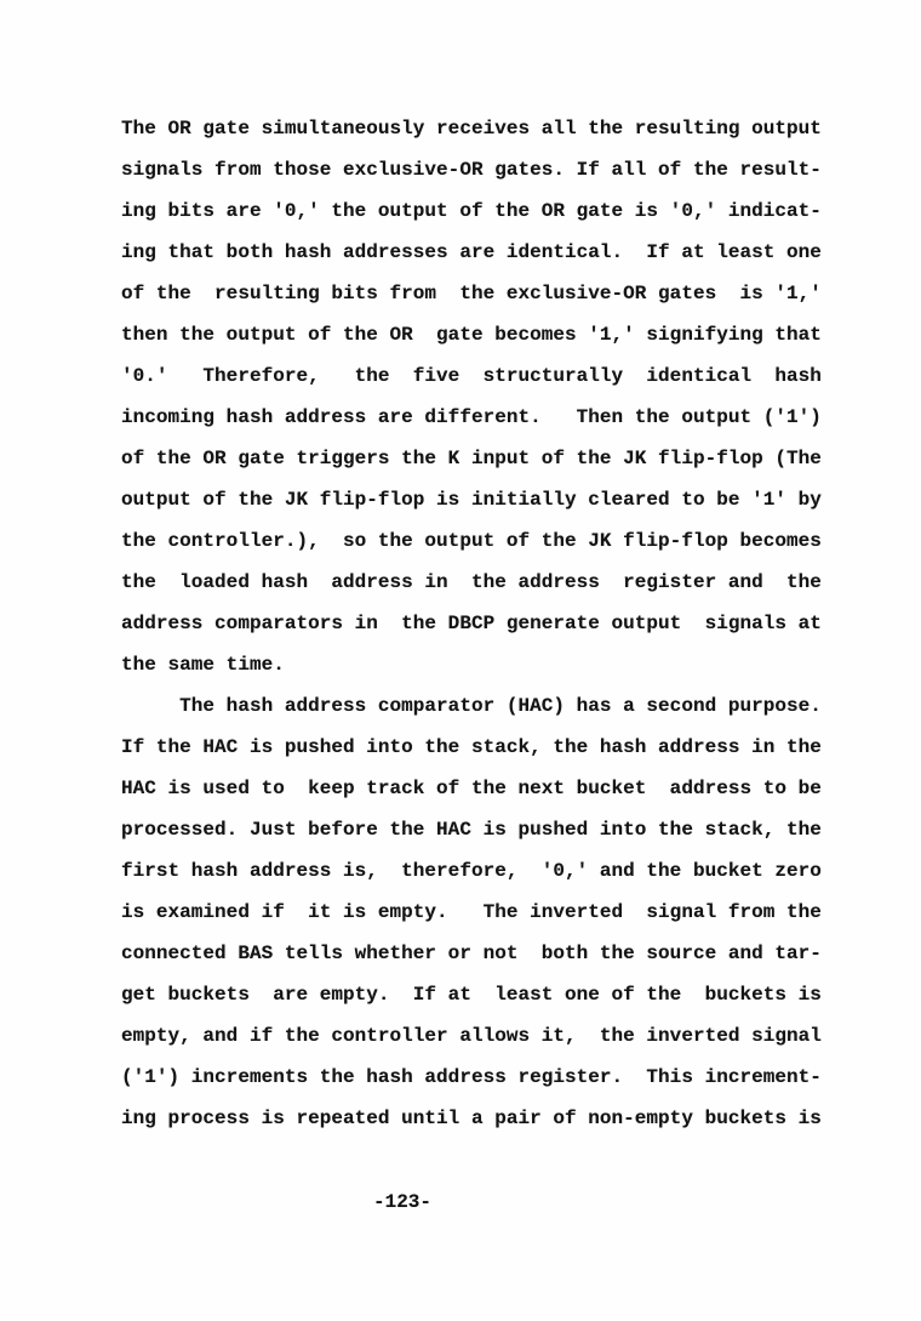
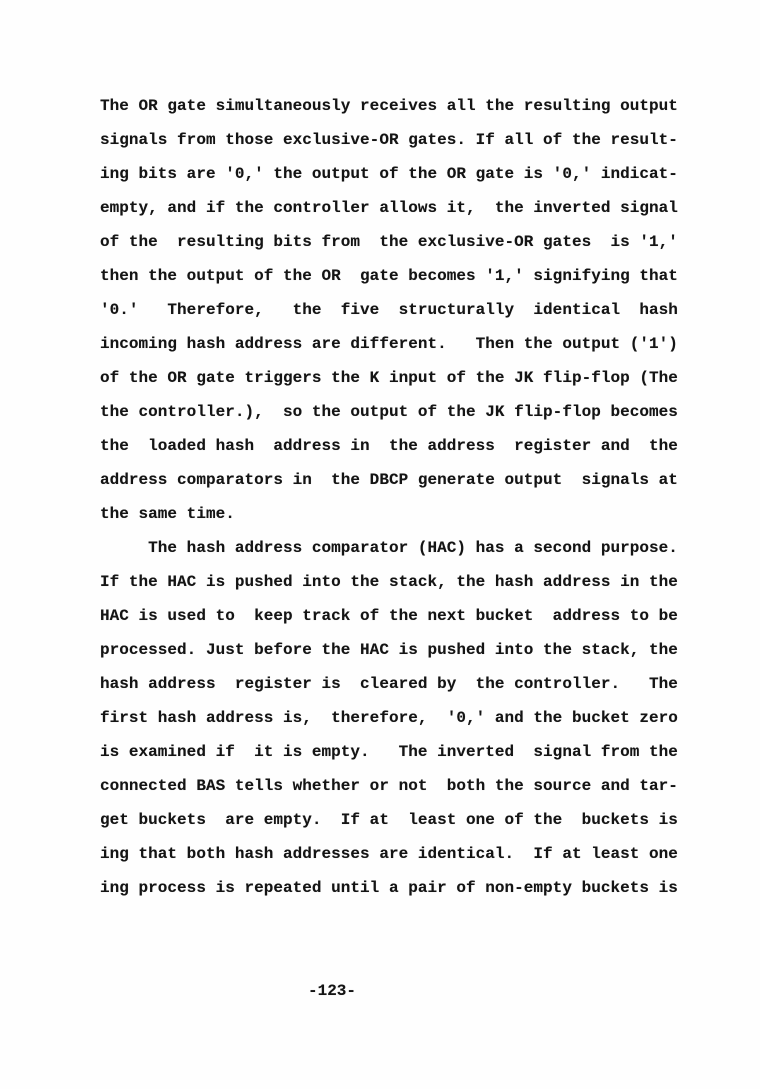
  The OR gate simultaneously receives all the resulting output
  signals from those exclusive-OR gates. If all of the result-
  ing bits are '0,' the output of the OR gate is '0,' indicat-
- ing that both hash addresses are identical. If at least one
+ empty, and if the controller allows it, the inverted signal
  of the resulting bits from the exclusive-OR gates is '1,'
  then the output of the OR gate becomes '1,' signifying that
  '0.' Therefore, the five structurally identical hash
  incoming hash address are different. Then the output ('1')
  of the OR gate triggers the K input of the JK flip-flop (The
- output of the JK flip-flop is initially cleared to be '1' by
  the controller.), so the output of the JK flip-flop becomes
  the loaded hash address in the address register and the
  address comparators in the DBCP generate output signals at
  the same time.
  The hash address comparator (HAC) has a second purpose.
  If the HAC is pushed into the stack, the hash address in the
  HAC is used to keep track of the next bucket address to be
  processed. Just before the HAC is pushed into the stack, the
+ hash address register is cleared by the controller. The
  first hash address is, therefore, '0,' and the bucket zero
  is examined if it is empty. The inverted signal from the
  connected BAS tells whether or not both the source and tar-
  get buckets are empty. If at least one of the buckets is
- empty, and if the controller allows it, the inverted signal
+ ing that both hash addresses are identical. If at least one
- ('1') increments the hash address register. This increment-
  ing process is repeated until a pair of non-empty buckets is
  -123-
